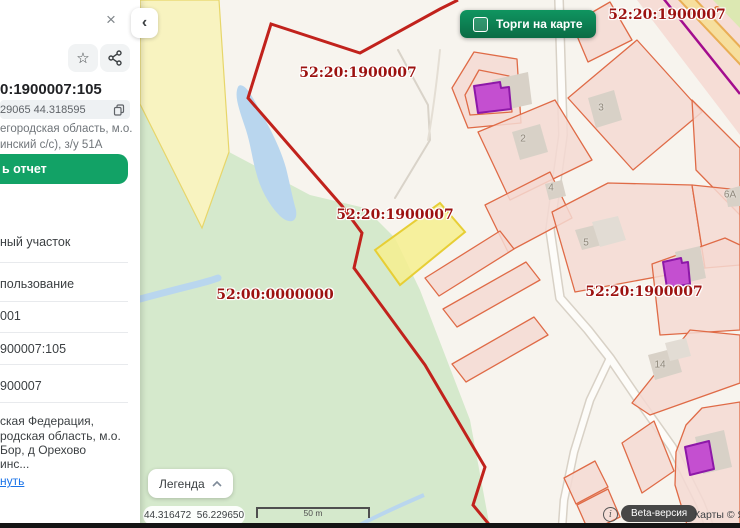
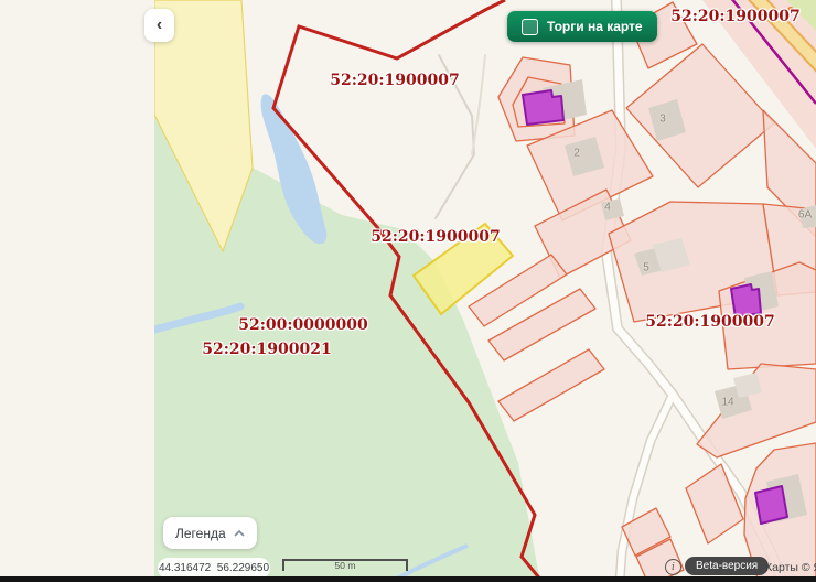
  52:20:1900007
  52:20:1900007
  52:00:0000000
+ 52:20:1900021
  52:20:1900007
  52:20:1900007
  2
  3
  4
  5
  6А
  14
  Торги на карте
- ×
- ☆
- 0:1900007:105
- 29065 44.318595
- егородская область, м.о.
- инский с/с), з/у 51А
- ь отчет
- ный участок
- пользование
- 001
- 900007:105
- 900007
- ская Федерация,
- родская область, м.о.
- Бор, д Орехово
- инс...
- нуть
  ‹
  Легенда
  44.316472 56.229650
  50 m
  i
  Beta-версия
  Карты ©
